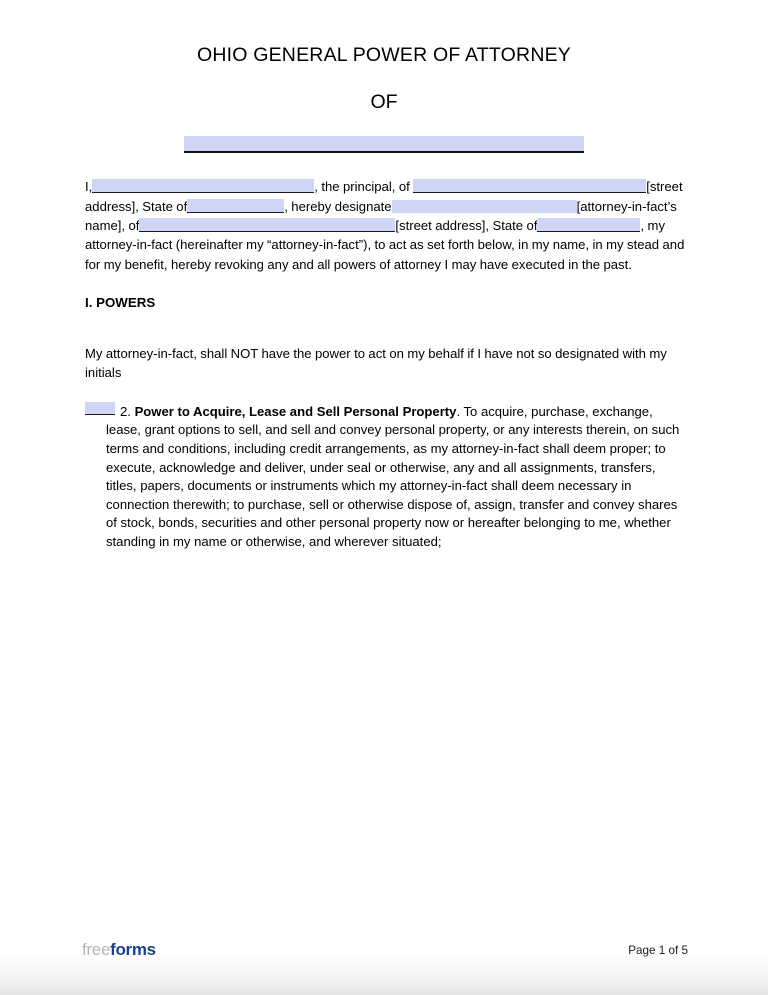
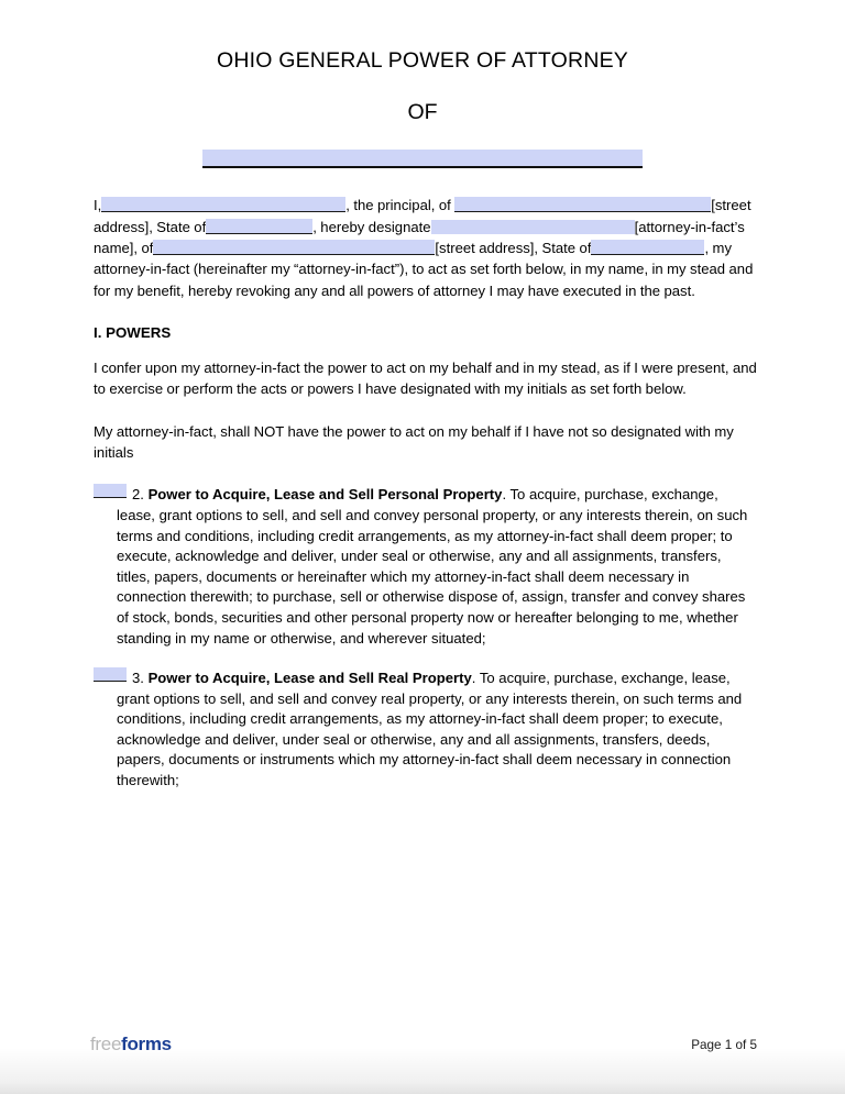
  OHIO GENERAL POWER OF ATTORNEY
  OF
  I, , the principal, of [street address], State of , hereby designate [attorney-in-fact’s name], of [street address], State of , my attorney-in-fact (hereinafter my “attorney-in-fact”), to act as set forth below, in my name, in my stead and for my benefit, hereby revoking any and all powers of attorney I may have executed in the past.
  I. POWERS
+ I confer upon my attorney-in-fact the power to act on my behalf and in my stead, as if I were present, and to exercise or perform the acts or powers I have designated with my initials as set forth below.
  My attorney-in-fact, shall NOT have the power to act on my behalf if I have not so designated with my initials
- 2. Power to Acquire, Lease and Sell Personal Property. To acquire, purchase, exchange, lease, grant options to sell, and sell and convey personal property, or any interests therein, on such terms and conditions, including credit arrangements, as my attorney-in-fact shall deem proper; to execute, acknowledge and deliver, under seal or otherwise, any and all assignments, transfers, titles, papers, documents or instruments which my attorney-in-fact shall deem necessary in connection therewith; to purchase, sell or otherwise dispose of, assign, transfer and convey shares of stock, bonds, securities and other personal property now or hereafter belonging to me, whether standing in my name or otherwise, and wherever situated;
+ 2. Power to Acquire, Lease and Sell Personal Property. To acquire, purchase, exchange, lease, grant options to sell, and sell and convey personal property, or any interests therein, on such terms and conditions, including credit arrangements, as my attorney-in-fact shall deem proper; to execute, acknowledge and deliver, under seal or otherwise, any and all assignments, transfers, titles, papers, documents or hereinafter which my attorney-in-fact shall deem necessary in connection therewith; to purchase, sell or otherwise dispose of, assign, transfer and convey shares of stock, bonds, securities and other personal property now or hereafter belonging to me, whether standing in my name or otherwise, and wherever situated;
+ 3. Power to Acquire, Lease and Sell Real Property. To acquire, purchase, exchange, lease, grant options to sell, and sell and convey real property, or any interests therein, on such terms and conditions, including credit arrangements, as my attorney-in-fact shall deem proper; to execute, acknowledge and deliver, under seal or otherwise, any and all assignments, transfers, deeds, papers, documents or instruments which my attorney-in-fact shall deem necessary in connection therewith;
  freeforms
  Page 1 of 5
